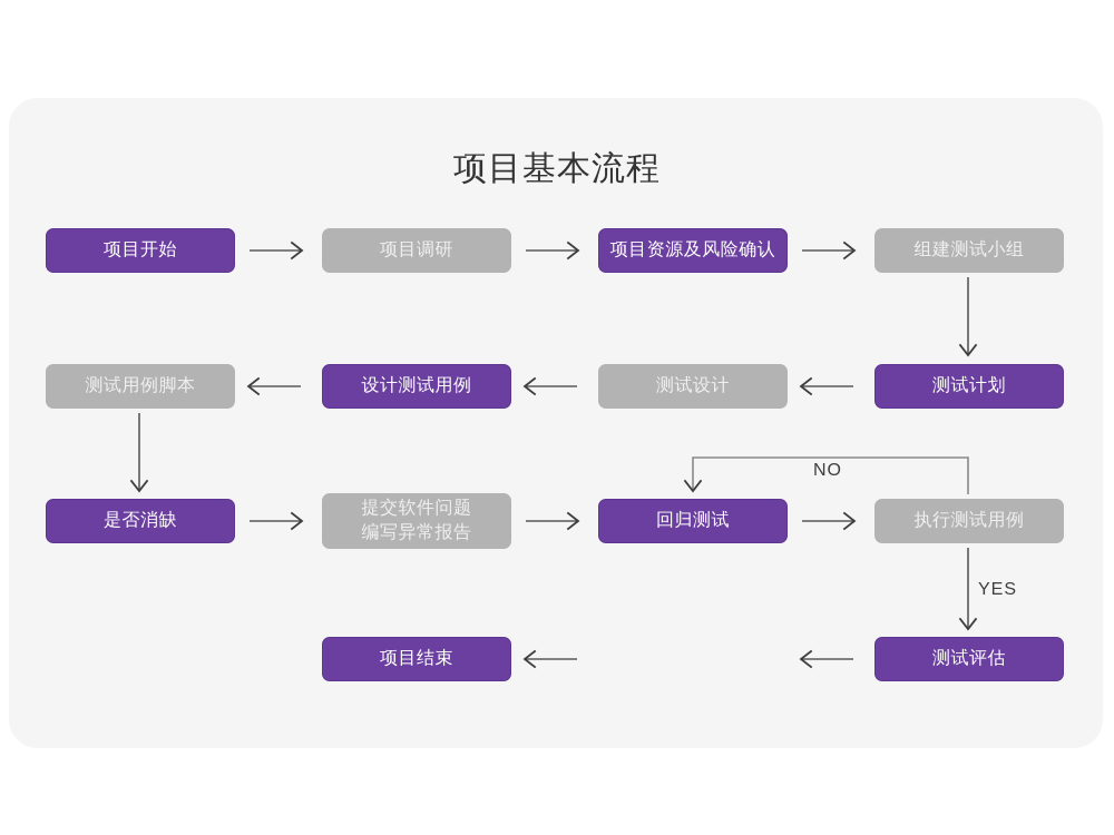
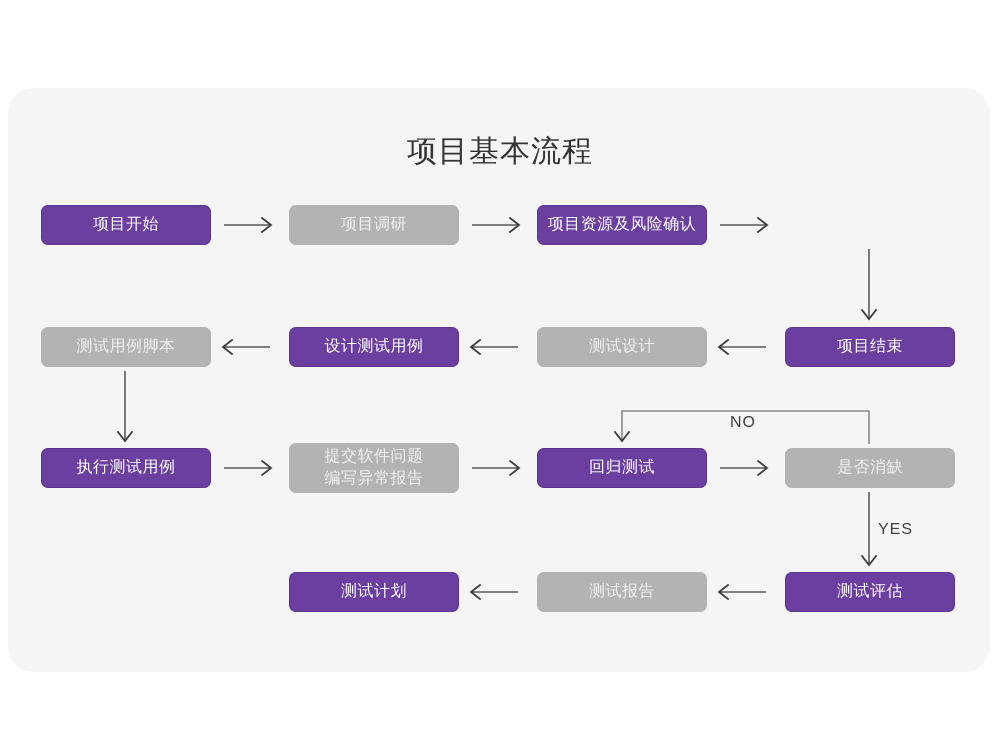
  项目基本流程
  NO
  YES
  项目开始
  项目调研
  项目资源及风险确认
- 组建测试小组
  测试用例脚本
  设计测试用例
  测试设计
- 测试计划
+ 项目结束
- 是否消缺
+ 执行测试用例
  提交软件问题
  编写异常报告
  回归测试
- 执行测试用例
+ 是否消缺
- 项目结束
+ 测试计划
+ 测试报告
  测试评估
